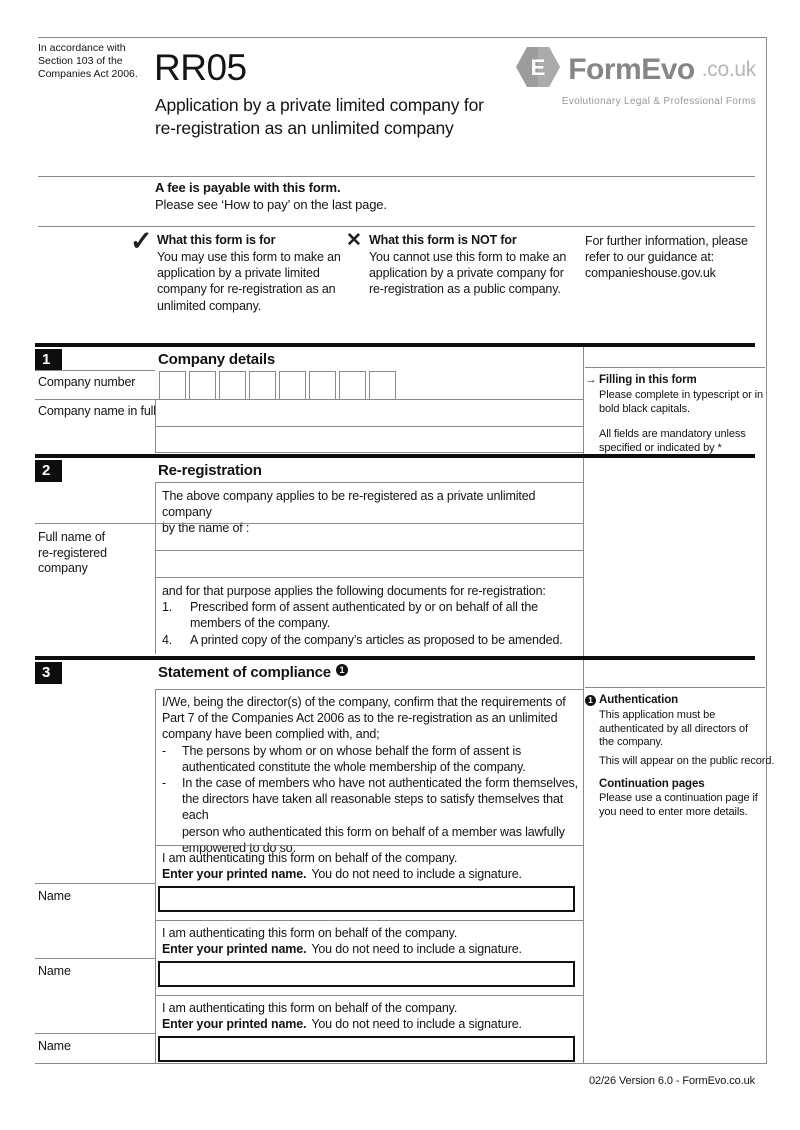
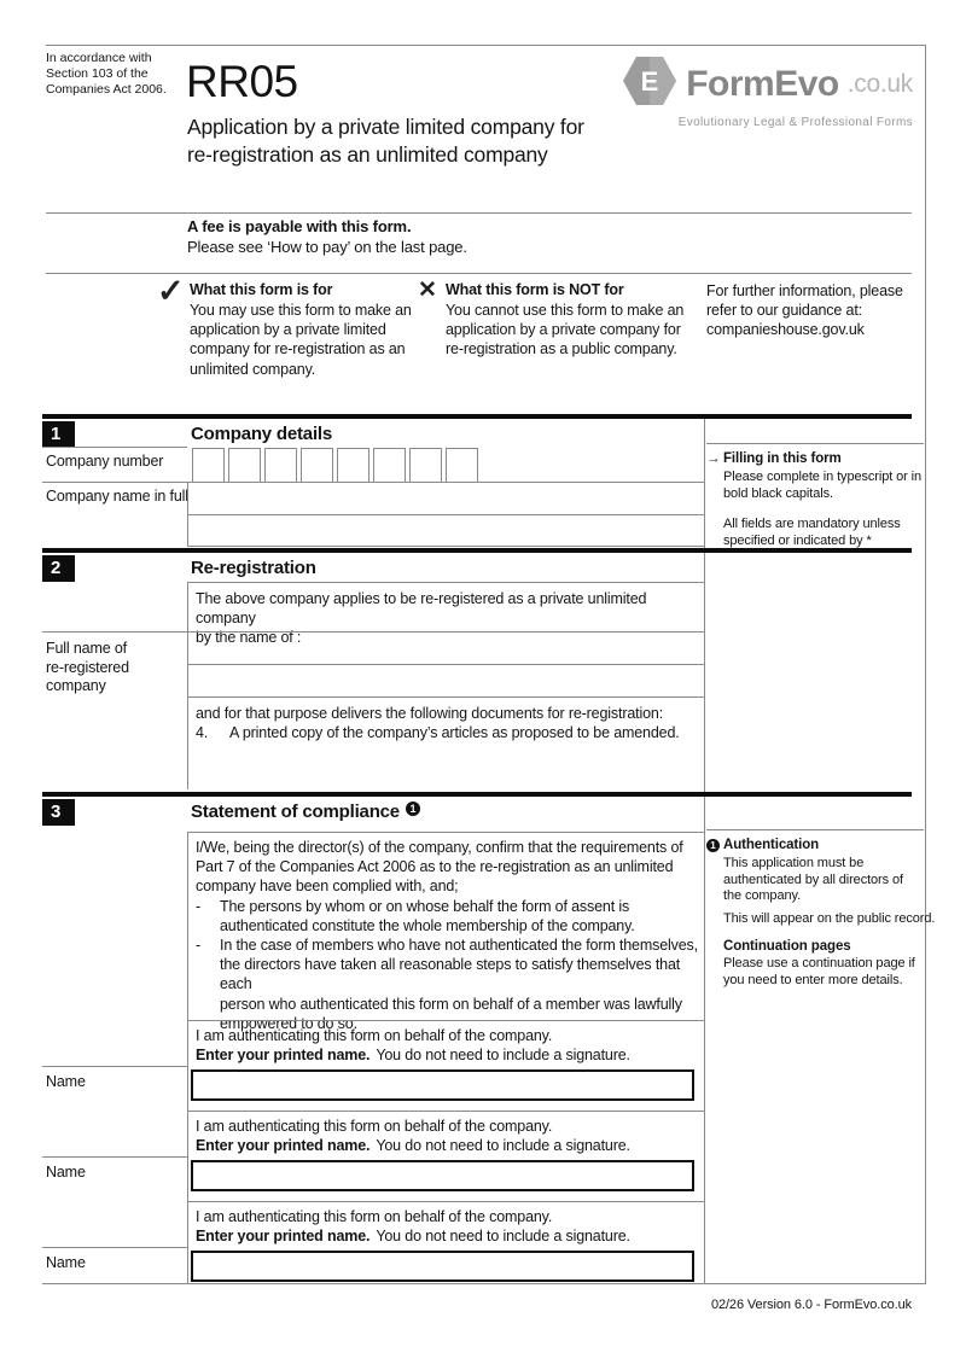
  In accordance with
  Section 103 of the
  Companies Act 2006.
  RR05
  Application by a private limited company for
  re-registration as an unlimited company
  E
  FormEvo
  .co.uk
  Evolutionary Legal & Professional Forms
  A fee is payable with this form.
  Please see ‘How to pay’ on the last page.
  ✓
  What this form is for
  You may use this form to make an
  application by a private limited
  company for re-registration as an
  unlimited company.
  ✕
  What this form is NOT for
  You cannot use this form to make an
  application by a private company for
  re-registration as a public company.
  For further information, please
  refer to our guidance at:
  companieshouse.gov.uk
  1
  Company details
  Company number
  Company name in ful
  →
  Filling in this form
  Please complete in typescript or in
  bold black capitals.
  All fields are mandatory unless
  specified or indicated by *
  2
  Re-registration
  The above company applies to be re-registered as a private unlimited company
  by the name of :
  Full name of
  re-registered company
- and for that purpose applies the following documents for re-registration:
+ and for that purpose delivers the following documents for re-registration:
- 1.
- Prescribed form of assent authenticated by or on behalf of all the
- members of the company.
  4.
  A printed copy of the company’s articles as proposed to be amended.
  3
  Statement of compliance 1
  I/We, being the director(s) of the company, confirm that the requirements of
  Part 7 of the Companies Act 2006 as to the re-registration as an unlimited
  company have been complied with, and;
  -
  The persons by whom or on whose behalf the form of assent is
  authenticated constitute the whole membership of the company.
  -
  In the case of members who have not authenticated the form themselves,
  the directors have taken all reasonable steps to satisfy themselves that each
  person who authenticated this form on behalf of a member was lawfully
  empowered to do so.
  I am authenticating this form on behalf of the company.
  Enter your printed name. You do not need to include a signature.
  Name
  I am authenticating this form on behalf of the company.
  Enter your printed name. You do not need to include a signature.
  Name
  I am authenticating this form on behalf of the company.
  Enter your printed name. You do not need to include a signature.
  Name
  1
  Authentication
  This application must be
  authenticated by all directors of
  the company.
  This will appear on the public record.
  Continuation pages
  Please use a continuation page if
  you need to enter more details.
  02/26 Version 6.0 - FormEvo.co.uk
